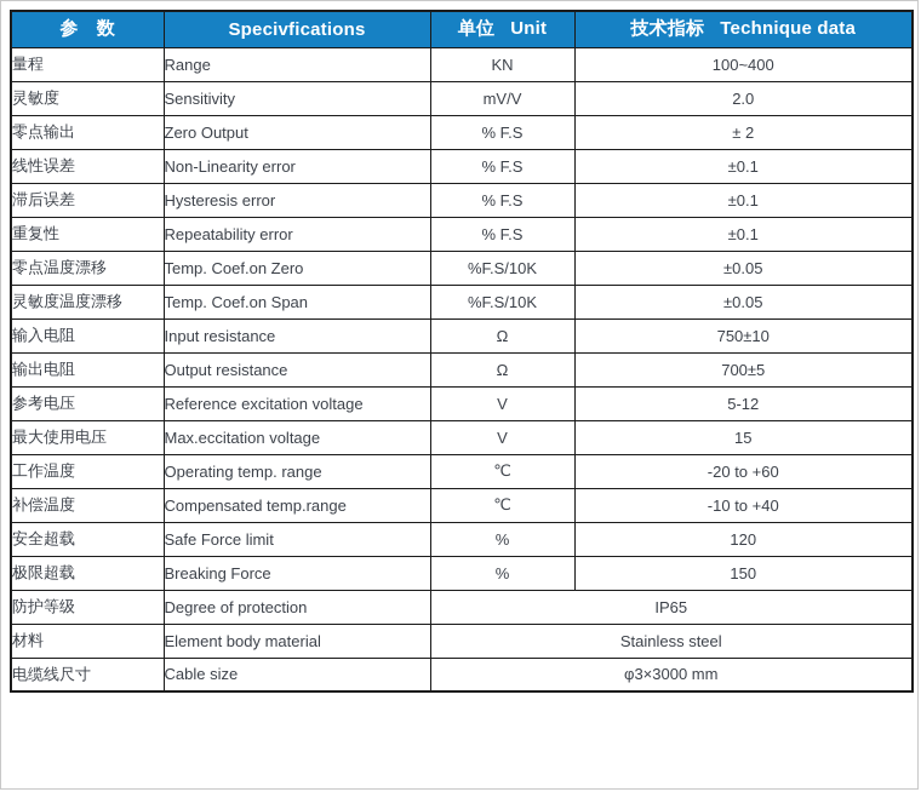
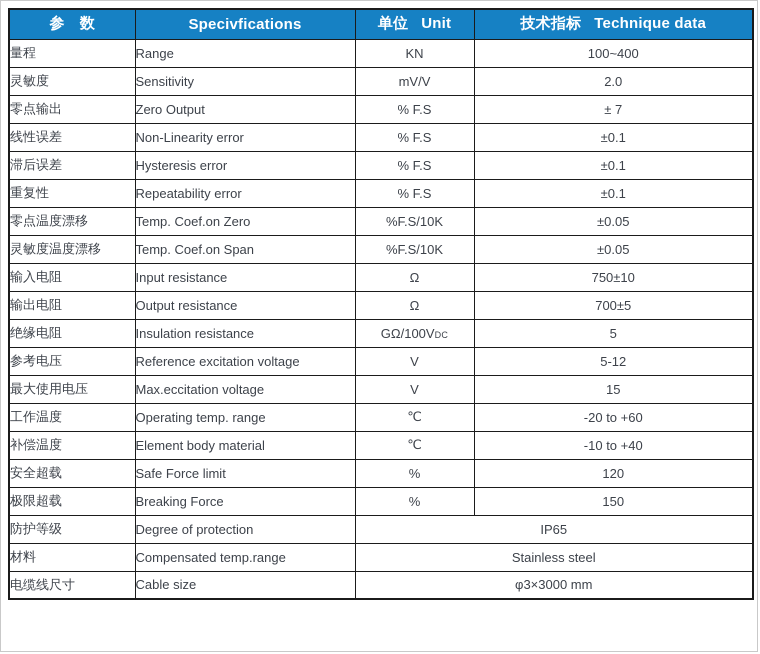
  参 数	Specivfications	单位 Unit	技术指标 Technique data
  量程	Range	KN	100~400
  灵敏度	Sensitivity	mV/V	2.0
- 零点输出	Zero Output	% F.S	± 2
+ 零点输出	Zero Output	% F.S	± 7
  线性误差	Non-Linearity error	% F.S	±0.1
  滞后误差	Hysteresis error	% F.S	±0.1
  重复性	Repeatability error	% F.S	±0.1
  零点温度漂移	Temp. Coef.on Zero	%F.S/10K	±0.05
  灵敏度温度漂移	Temp. Coef.on Span	%F.S/10K	±0.05
  输入电阻	Input resistance	Ω	750±10
  输出电阻	Output resistance	Ω	700±5
+ 绝缘电阻	Insulation resistance	GΩ/100VDC	5
  参考电压	Reference excitation voltage	V	5-12
  最大使用电压	Max.eccitation voltage	V	15
  工作温度	Operating temp. range	℃	-20 to +60
- 补偿温度	Compensated temp.range	℃	-10 to +40
+ 补偿温度	Element body material	℃	-10 to +40
  安全超载	Safe Force limit	%	120
  极限超载	Breaking Force	%	150
  防护等级	Degree of protection	IP65
- 材料	Element body material	Stainless steel
+ 材料	Compensated temp.range	Stainless steel
  电缆线尺寸	Cable size	φ3×3000 mm
